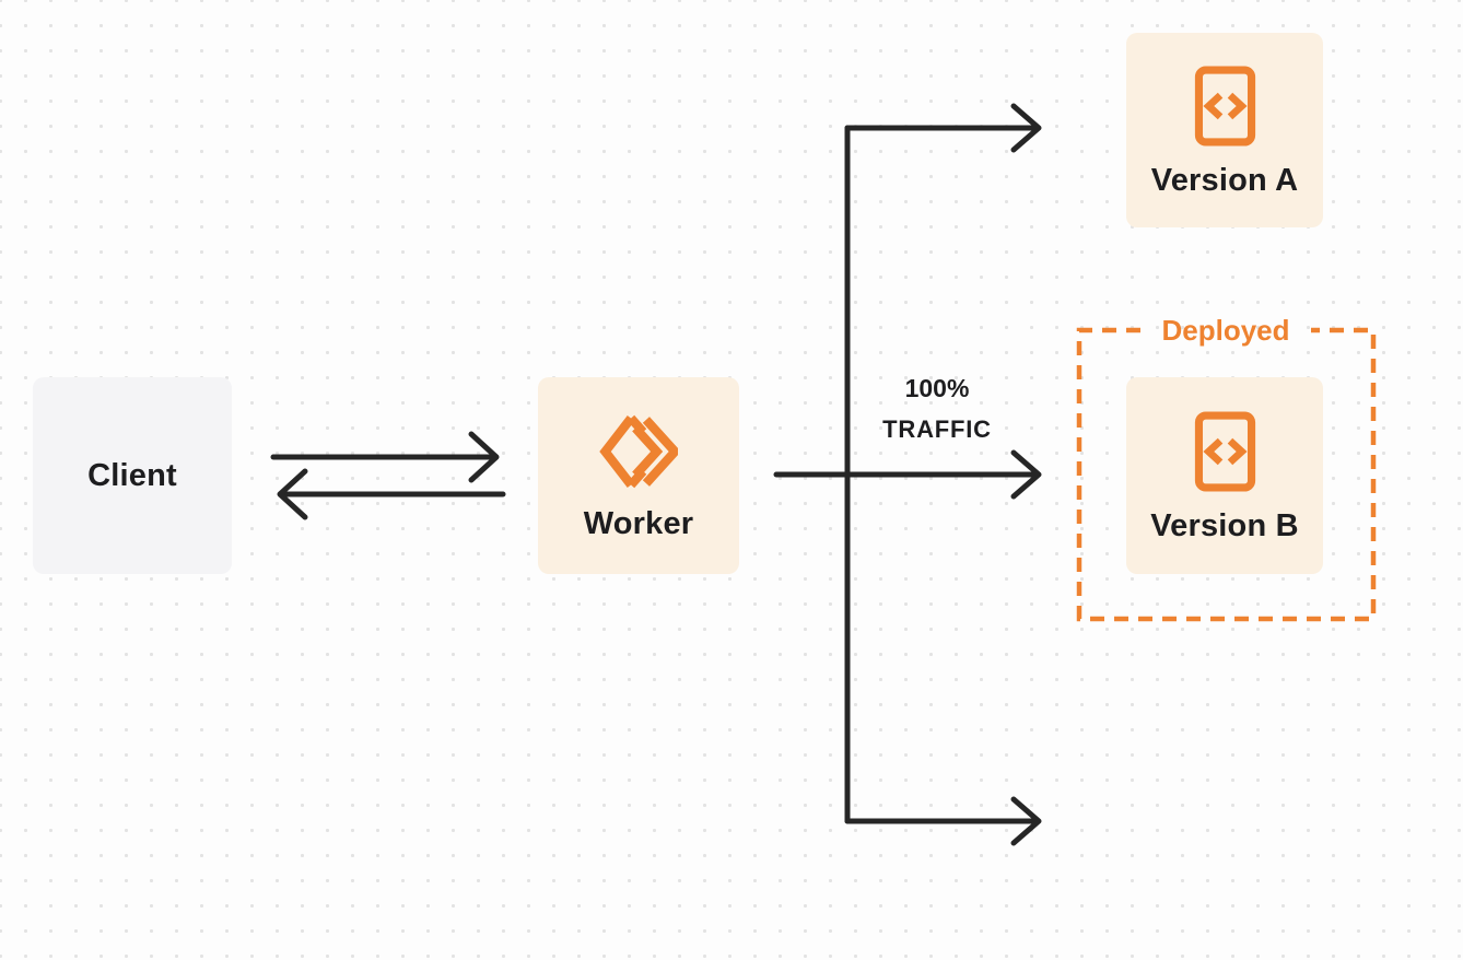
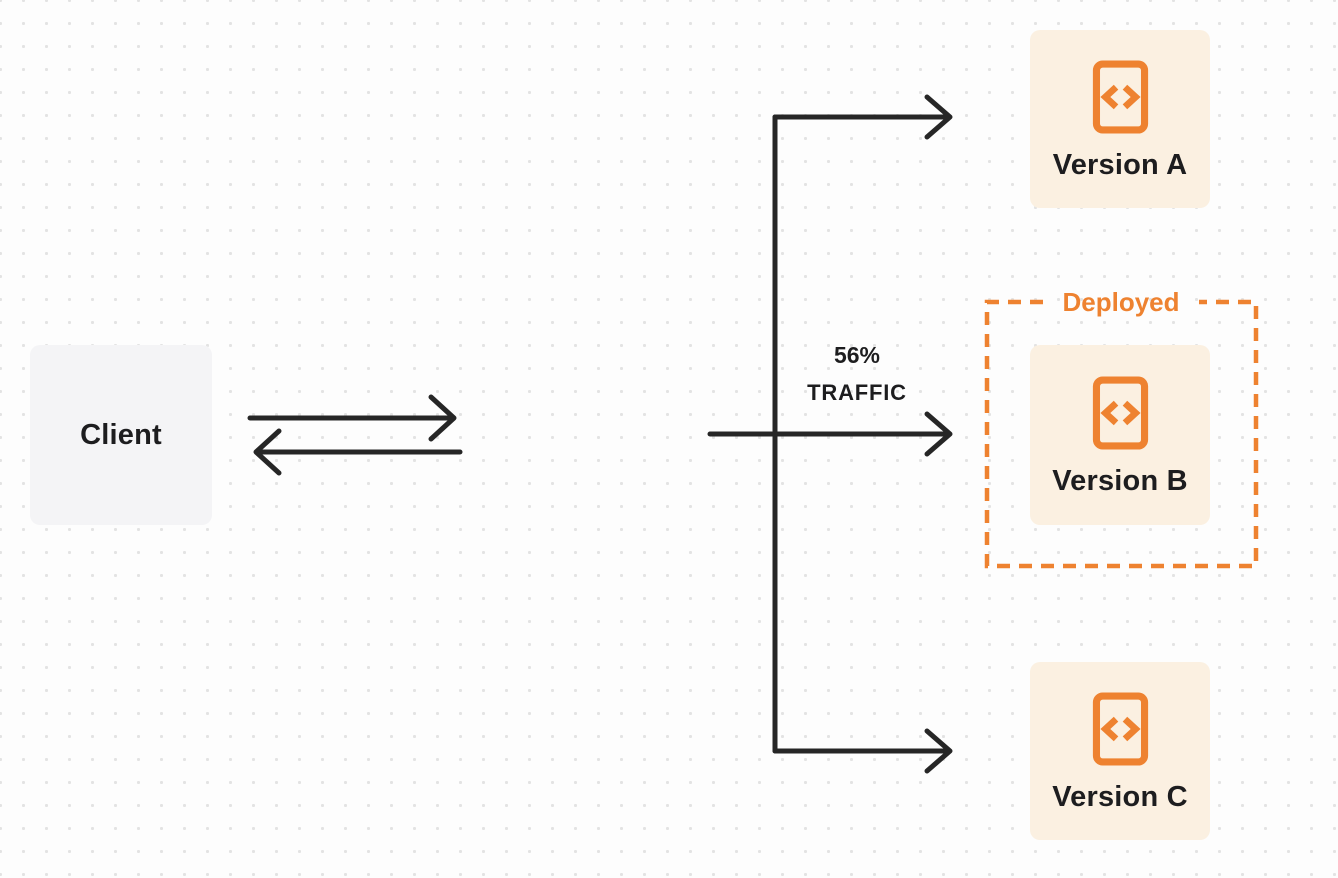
  Client
- Worker
- 100%
+ 56%
  TRAFFIC
  Deployed
  Version A
  Version B
+ Version C
